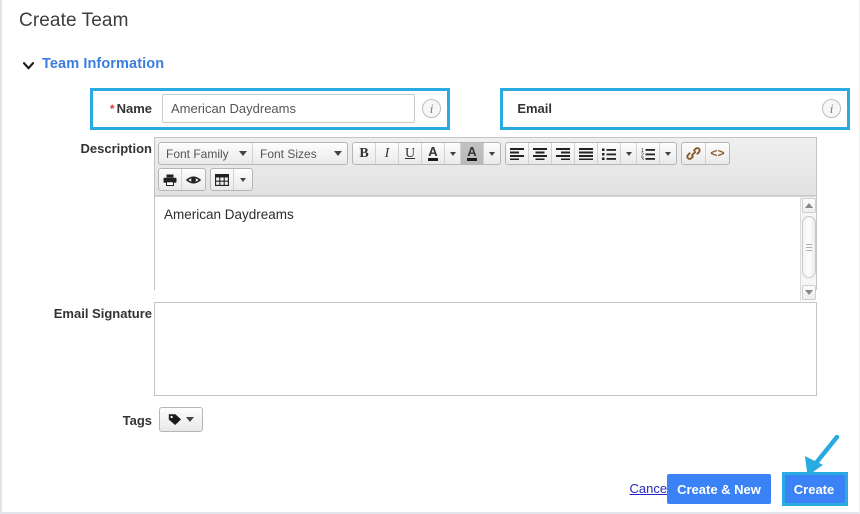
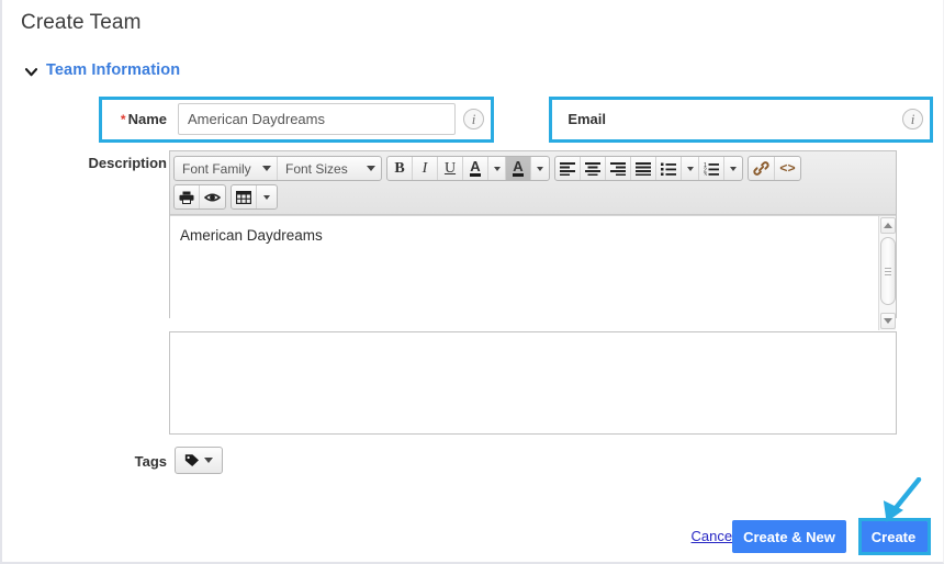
  Create Team
  Team Information
  * Name
  American Daydreams
  i
  Email
  i
  Description
  Font Family
  Font Sizes
  B
  I
  U
  A
  A
  <>
  American Daydreams
- Email Signature
  Tags
  Cance
  Create & New
  Create
